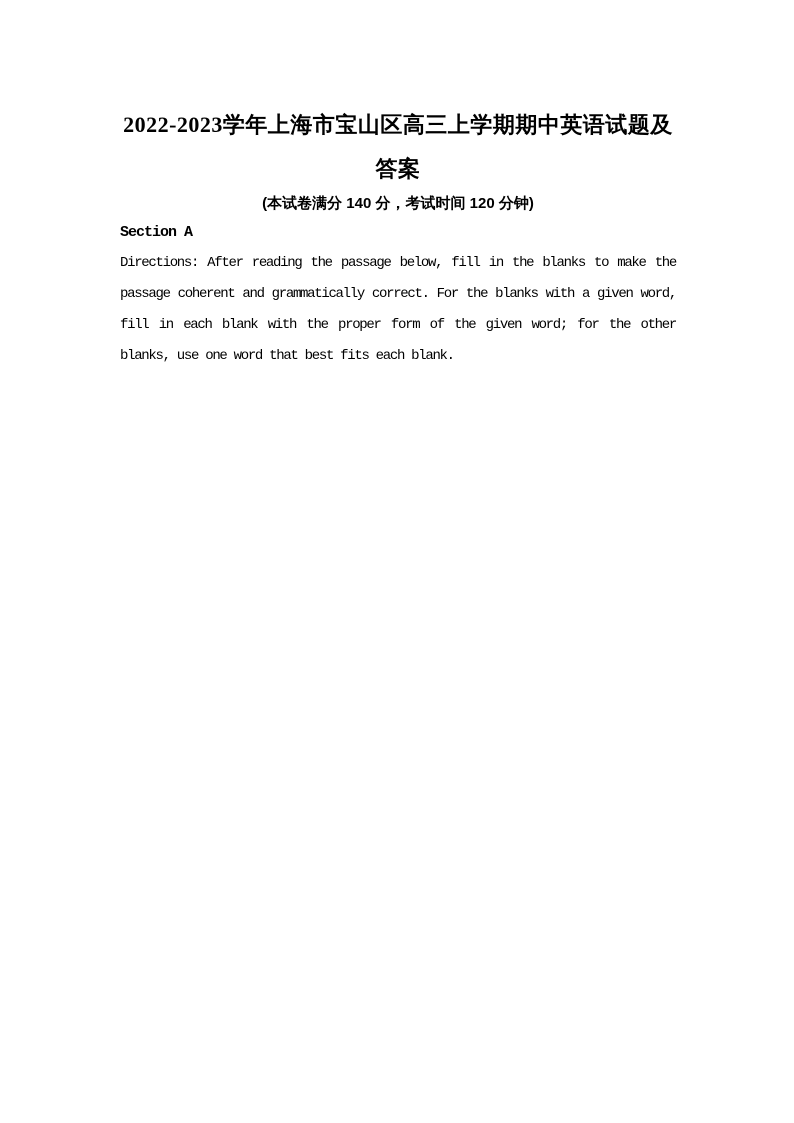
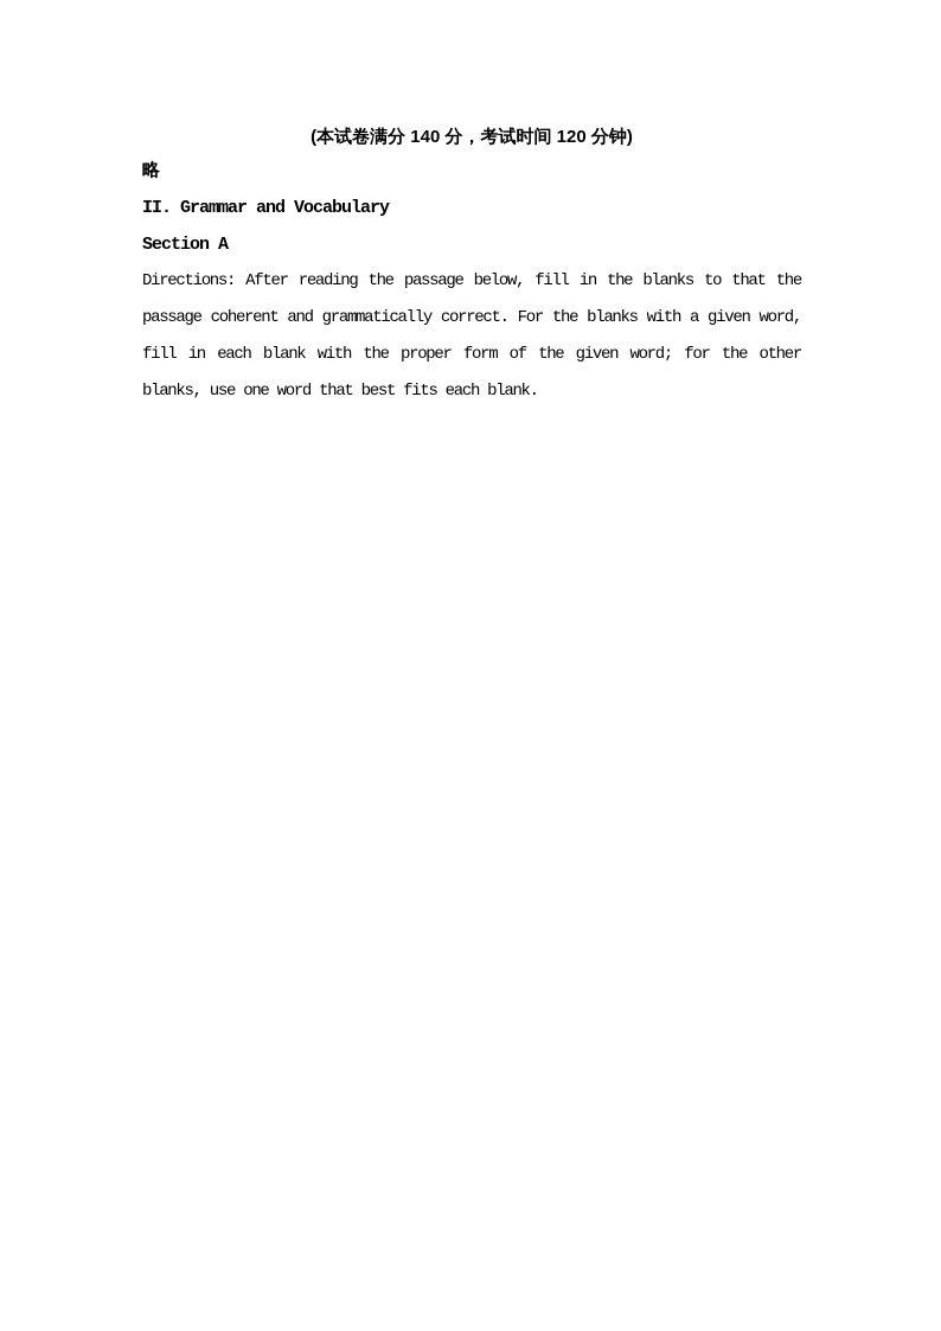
- 2022-2023学年上海市宝山区高三上学期期中英语试题及答案
  (本试卷满分 140 分，考试时间 120 分钟)
+ 略
+ II. Grammar and Vocabulary
  Section A
- Directions: After reading the passage below, fill in the blanks to make the passage coherent and grammatically correct. For the blanks with a given word, fill in each blank with the proper form of the given word; for the other blanks, use one word that best fits each blank.
+ Directions: After reading the passage below, fill in the blanks to that the passage coherent and grammatically correct. For the blanks with a given word, fill in each blank with the proper form of the given word; for the other blanks, use one word that best fits each blank.
